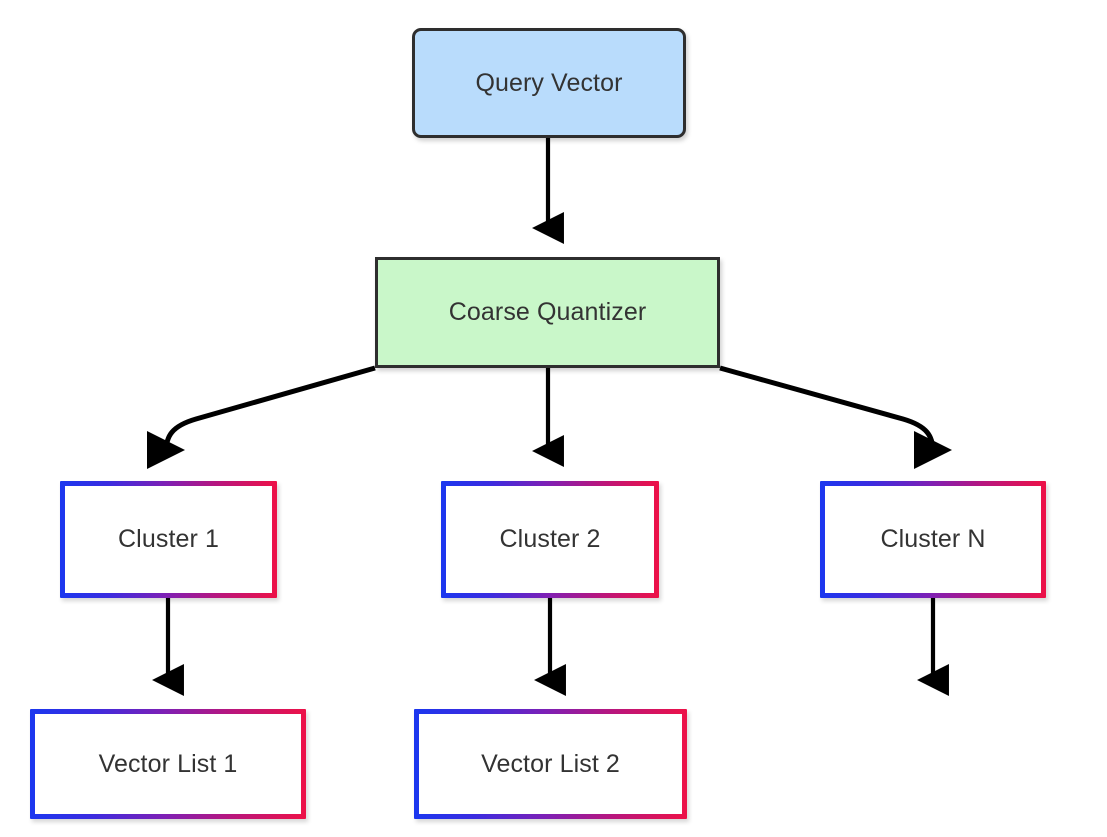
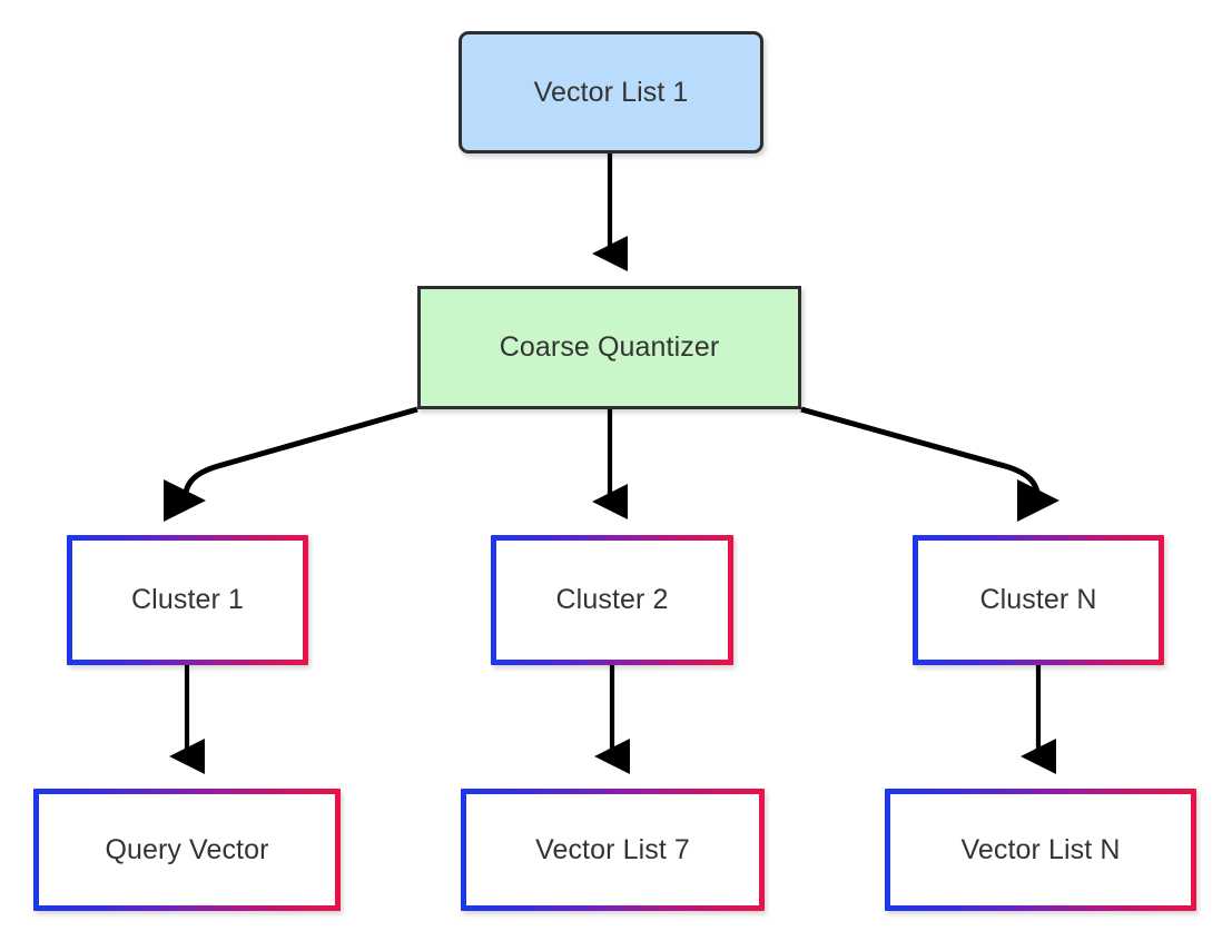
- Query Vector
+ Vector List 1
  Coarse Quantizer
  Cluster 1
  Cluster 2
  Cluster N
- Vector List 1
+ Query Vector
- Vector List 2
+ Vector List 7
+ Vector List N
